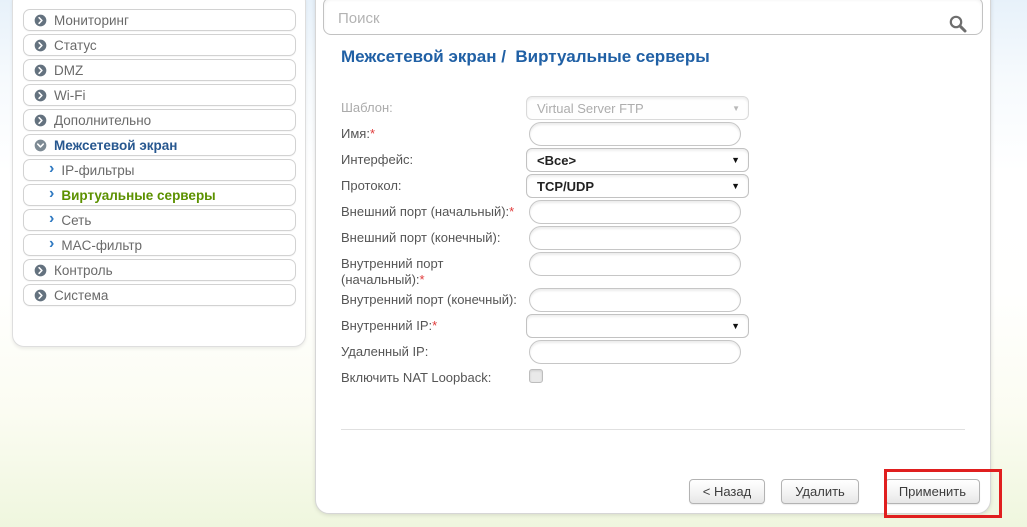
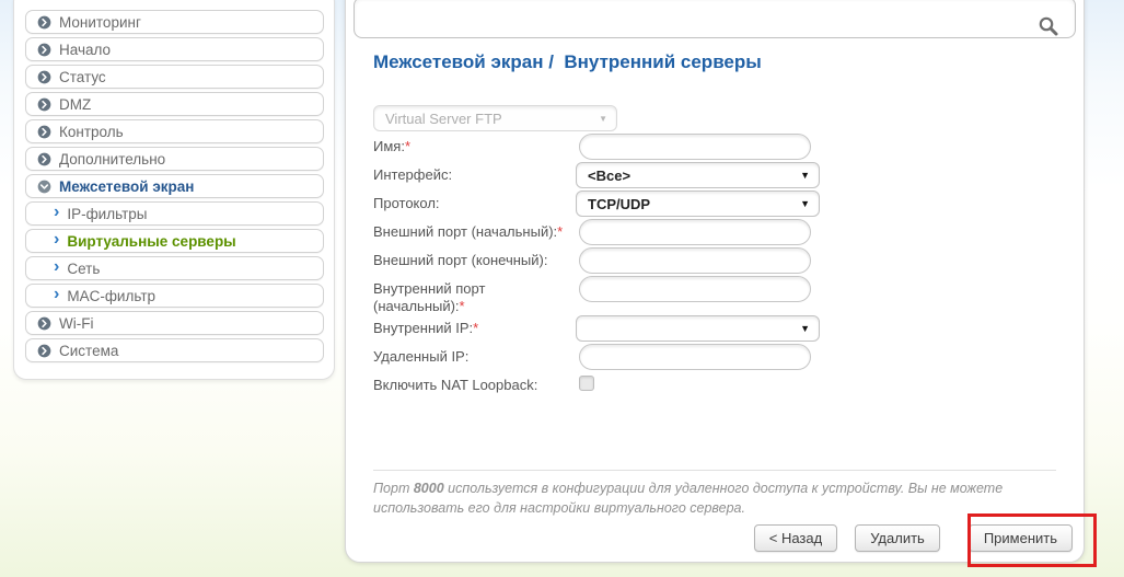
  Мониторинг
+ Начало
  Статус
  DMZ
- Wi-Fi
+ Контроль
  Дополнительно
  Межсетевой экран
  ›
  IP-фильтры
  ›
  Виртуальные серверы
  ›
  Сеть
  ›
  MAC-фильтр
- Контроль
+ Wi-Fi
  Система
- Поиск
- Межсетевой экран / Виртуальные серверы
+ Межсетевой экран / Внутренний серверы
- Шаблон:
  Virtual Server FTP
  ▼
  Имя:*
  Интерфейс:
  <Все>
  ▼
  Протокол:
  TCP/UDP
  ▼
  Внешний порт (начальный):*
  Внешний порт (конечный):
  Внутренний порт
  (начальный):*
- Внутренний порт (конечный):
  Внутренний IP:*
  ▼
  Удаленный IP:
  Включить NAT Loopback:
+ Порт 8000 используется в конфигурации для удаленного доступа к устройству. Вы не можете
+ использовать его для настройки виртуального сервера.
  < Назад
  Удалить
  Применить
